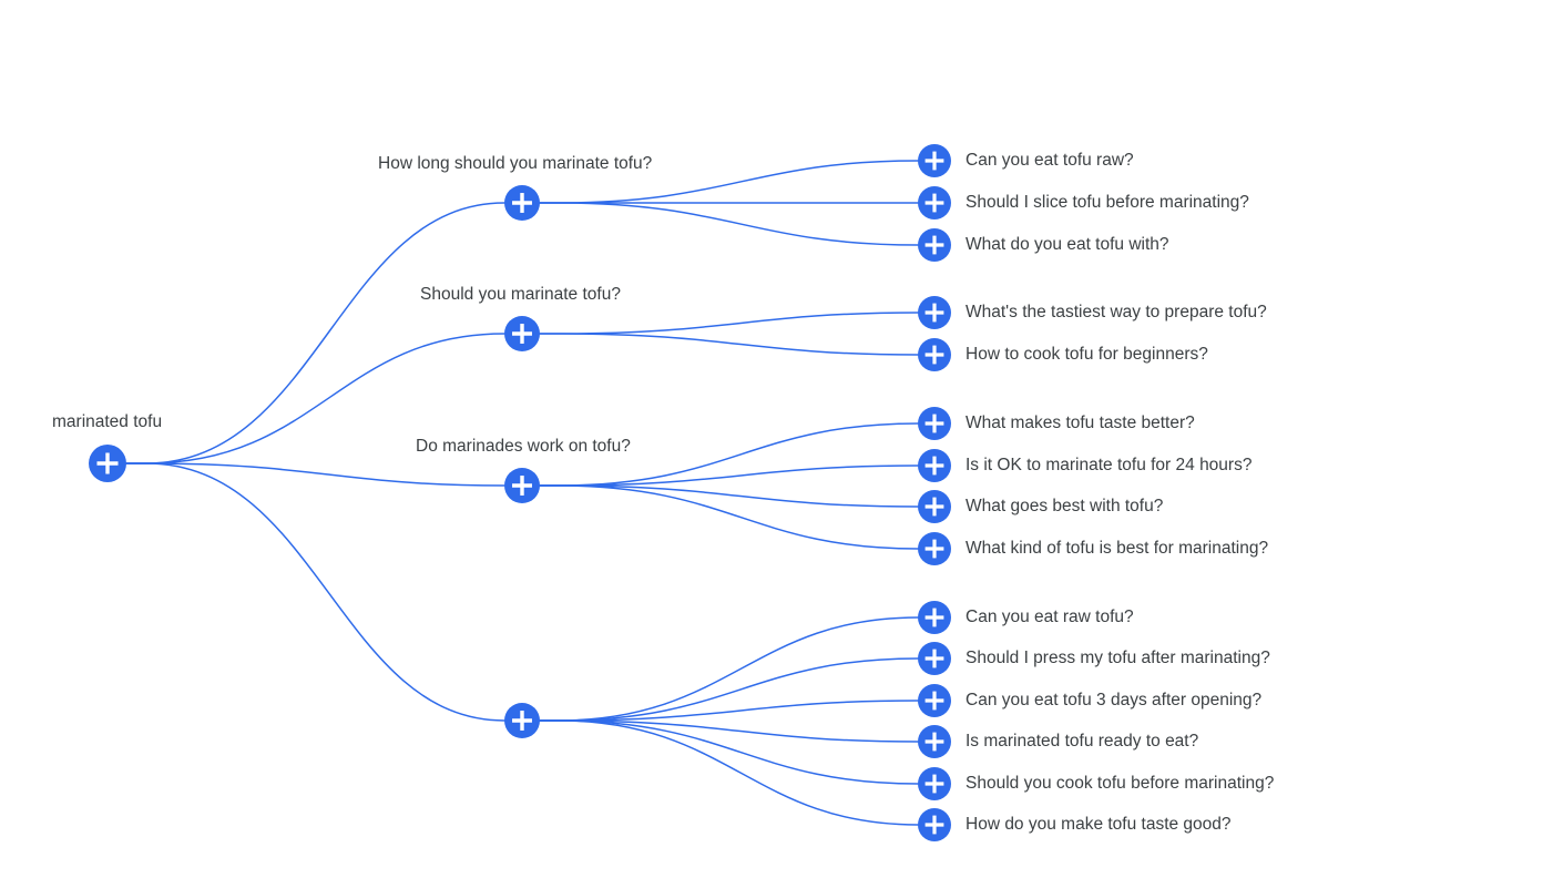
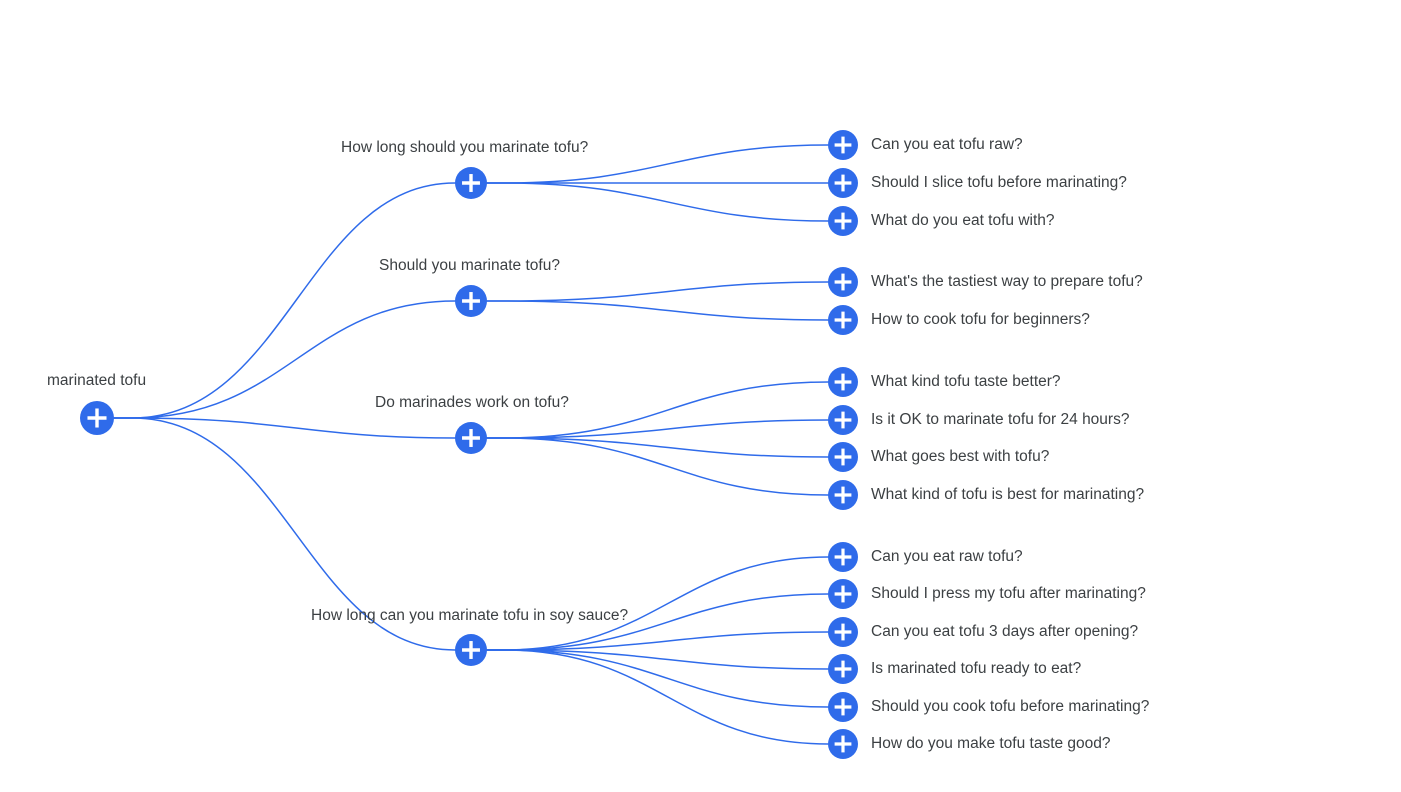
  marinated tofu
  How long should you marinate tofu?
  Can you eat tofu raw?
  Should I slice tofu before marinating?
  What do you eat tofu with?
  Should you marinate tofu?
  What's the tastiest way to prepare tofu?
  How to cook tofu for beginners?
  Do marinades work on tofu?
- What makes tofu taste better?
+ What kind tofu taste better?
  Is it OK to marinate tofu for 24 hours?
  What goes best with tofu?
  What kind of tofu is best for marinating?
+ How long can you marinate tofu in soy sauce?
  Can you eat raw tofu?
  Should I press my tofu after marinating?
  Can you eat tofu 3 days after opening?
  Is marinated tofu ready to eat?
  Should you cook tofu before marinating?
  How do you make tofu taste good?
